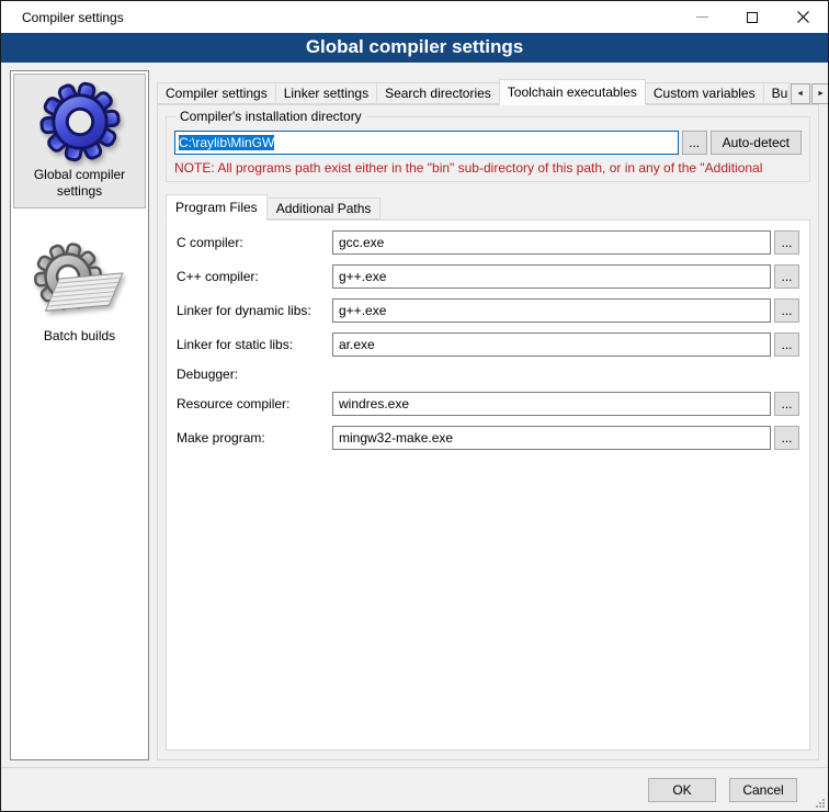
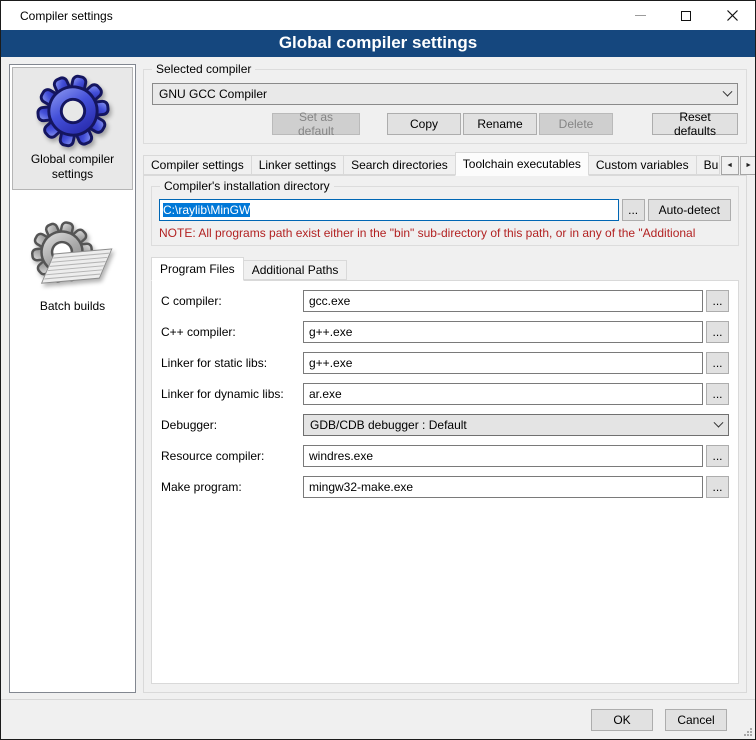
  Compiler settings
  Global compiler settings
  Global compiler settings
  Batch builds
+ Selected compiler
+ GNU GCC Compiler
+ Set as default
+ Copy
+ Rename
+ Delete
+ Reset defaults
  Compiler settings
  Linker settings
  Search directories
  Toolchain executables
  Custom variables
  Compiler's installation directory
  C:\raylib\MinGW
  ...
  Auto-detect
  NOTE: All programs path exist either in the "bin" sub-directory of this path, or in any of the "Additional
  Program Files
  Additional Paths
  C compiler:
  gcc.exe
  ...
  C++ compiler:
  g++.exe
  ...
- Linker for dynamic libs:
+ Linker for static libs:
  g++.exe
  ...
- Linker for static libs:
+ Linker for dynamic libs:
  ar.exe
  ...
  Debugger:
+ GDB/CDB debugger : Default
  Resource compiler:
  windres.exe
  ...
  Make program:
  mingw32-make.exe
  ...
  OK
  Cancel
